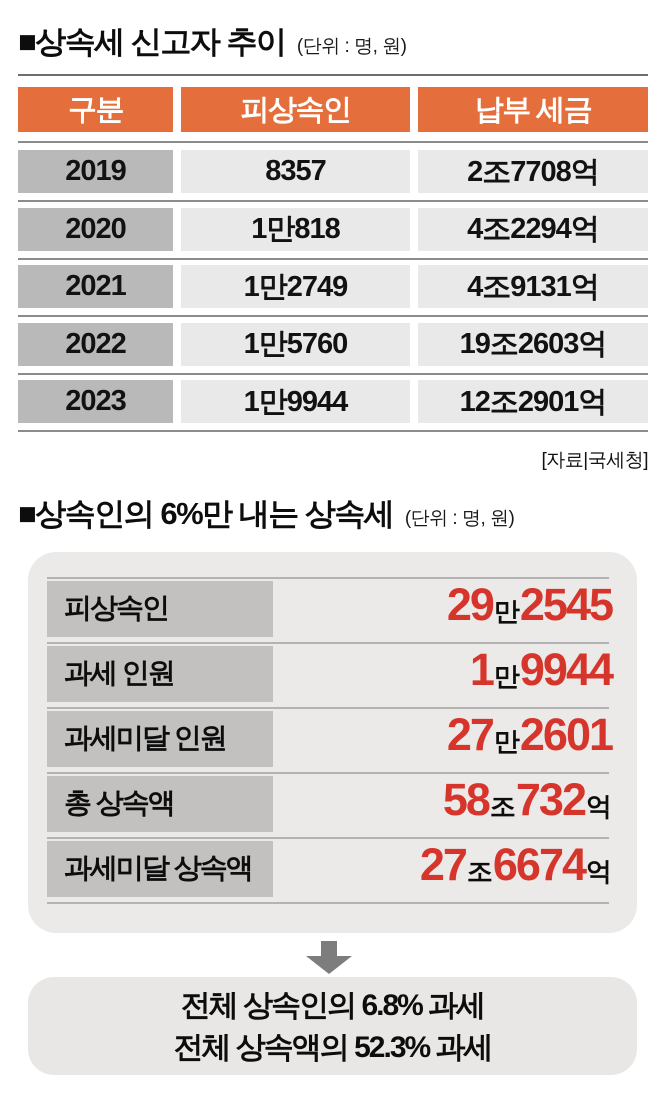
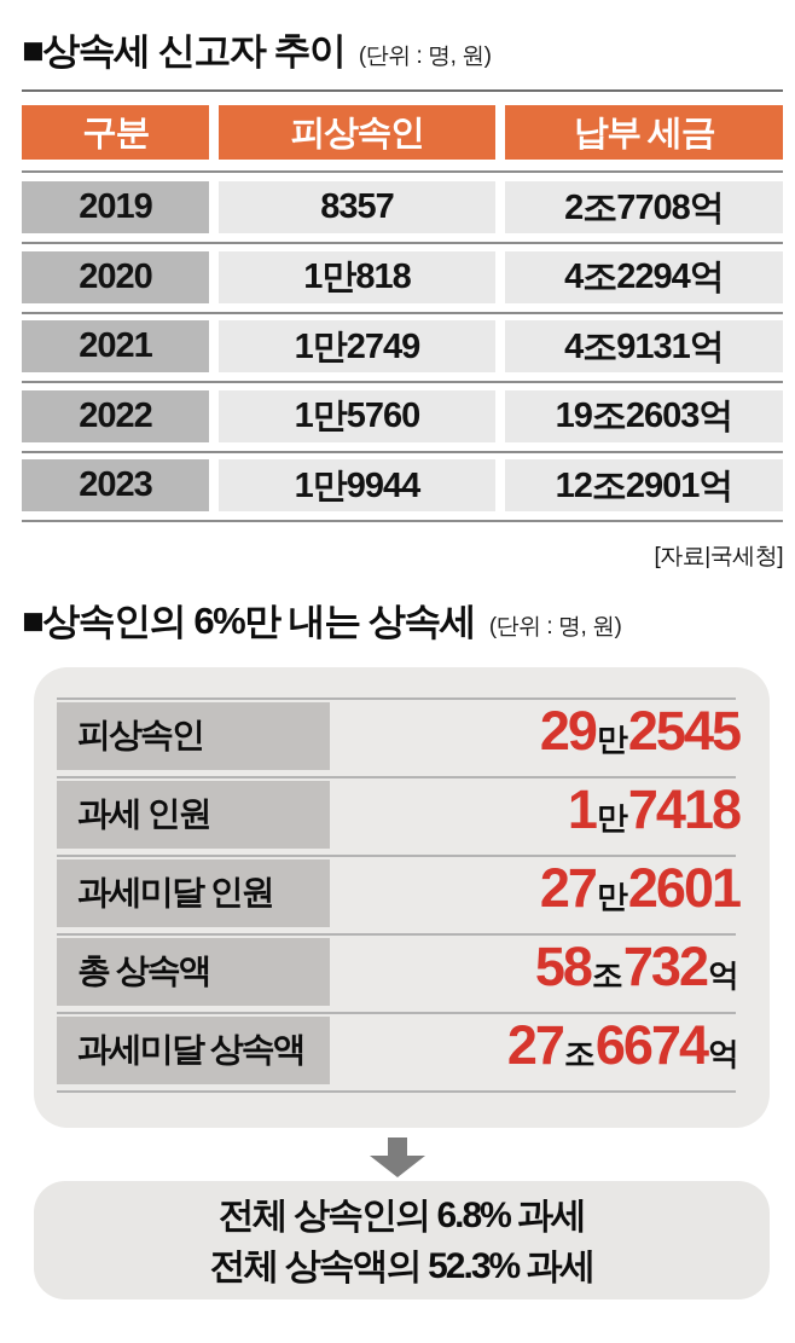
  ■상속세 신고자 추이 (단위 : 명, 원)
  구분
  피상속인
  납부 세금
  2019
  8357
  2조7708억
  2020
  1만818
  4조2294억
  2021
  1만2749
  4조9131억
  2022
  1만5760
  19조2603억
  2023
  1만9944
  12조2901억
  [자료|국세청]
  ■상속인의 6%만 내는 상속세 (단위 : 명, 원)
  피상속인
  29
  만
  2545
  과세 인원
  1
  만
- 9944
+ 7418
  과세미달 인원
  27
  만
  2601
  총 상속액
  58
  조
  732
  억
  과세미달 상속액
  27
  조
  6674
  억
  전체 상속인의 6.8% 과세
  전체 상속액의 52.3% 과세
